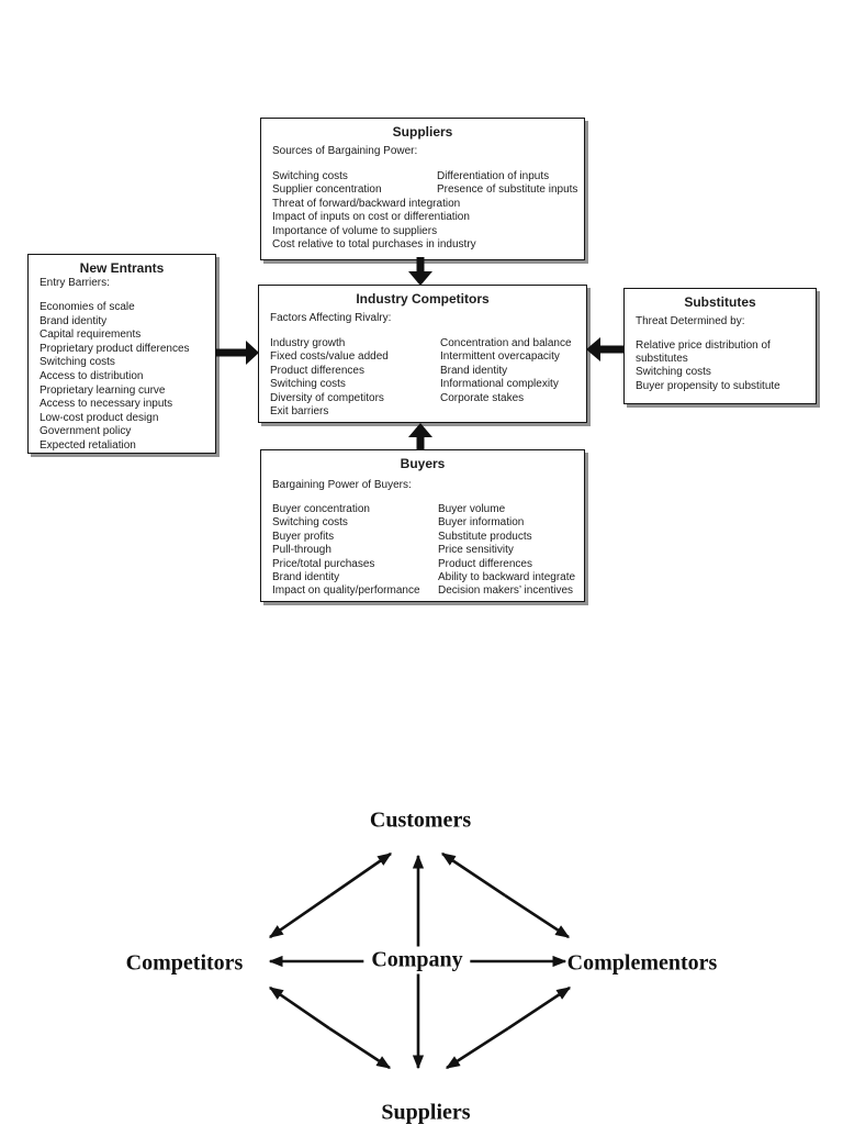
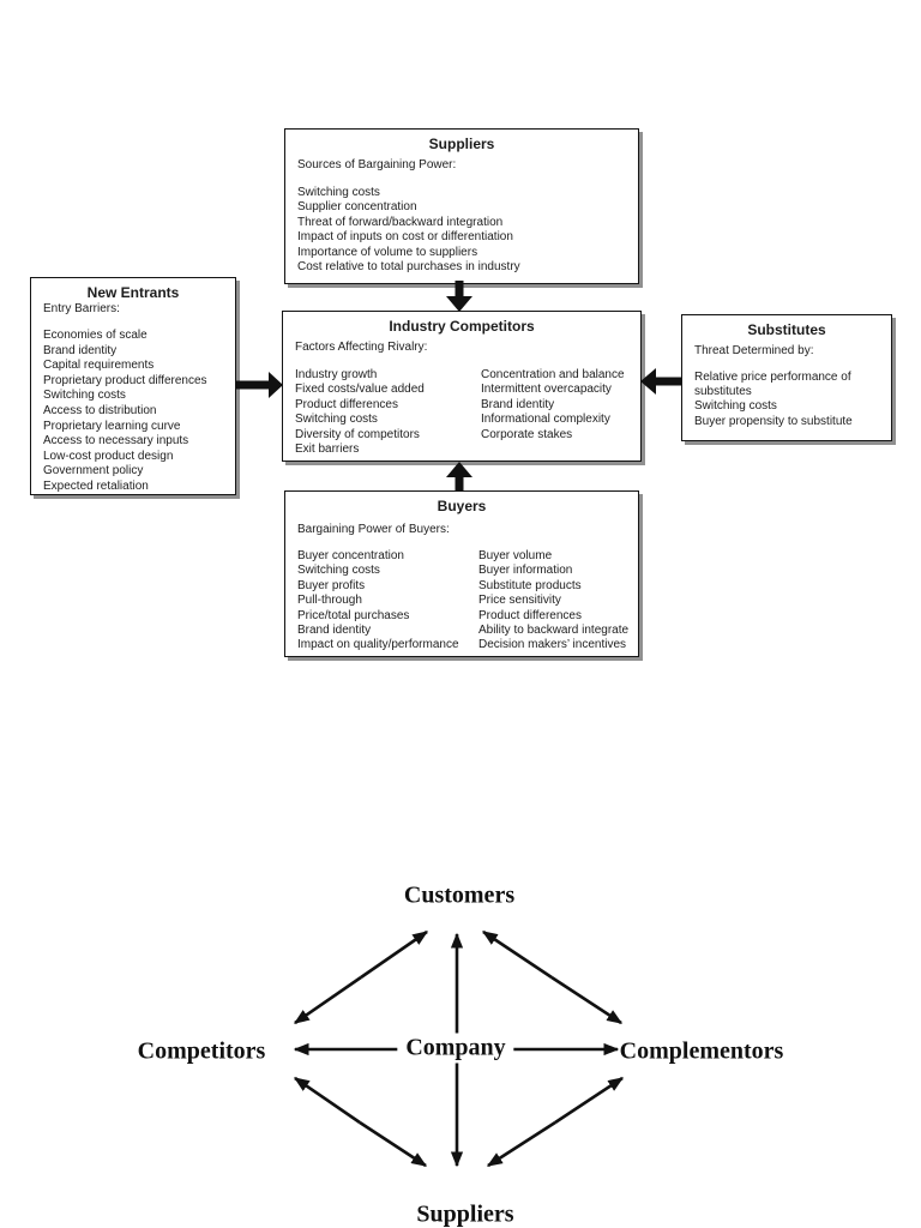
  Suppliers
  Sources of Bargaining Power:
  Switching costs
  Supplier concentration
  Threat of forward/backward integration
  Impact of inputs on cost or differentiation
  Importance of volume to suppliers
  Cost relative to total purchases in industry
- Differentiation of inputs
- Presence of substitute inputs
  New Entrants
  Entry Barriers:
  Economies of scale
  Brand identity
  Capital requirements
  Proprietary product differences
  Switching costs
  Access to distribution
  Proprietary learning curve
  Access to necessary inputs
  Low-cost product design
  Government policy
  Expected retaliation
  Industry Competitors
  Factors Affecting Rivalry:
  Industry growth
  Fixed costs/value added
  Product differences
  Switching costs
  Diversity of competitors
  Exit barriers
  Concentration and balance
  Intermittent overcapacity
  Brand identity
  Informational complexity
  Corporate stakes
  Substitutes
  Threat Determined by:
- Relative price distribution of substitutes
+ Relative price performance of substitutes
  Switching costs
  Buyer propensity to substitute
  Buyers
  Bargaining Power of Buyers:
  Buyer concentration
  Switching costs
  Buyer profits
  Pull-through
  Price/total purchases
  Brand identity
  Impact on quality/performance
  Buyer volume
  Buyer information
  Substitute products
  Price sensitivity
  Product differences
  Ability to backward integrate
  Decision makers’ incentives
  Customers
  Competitors
  Company
  Complementors
  Suppliers
